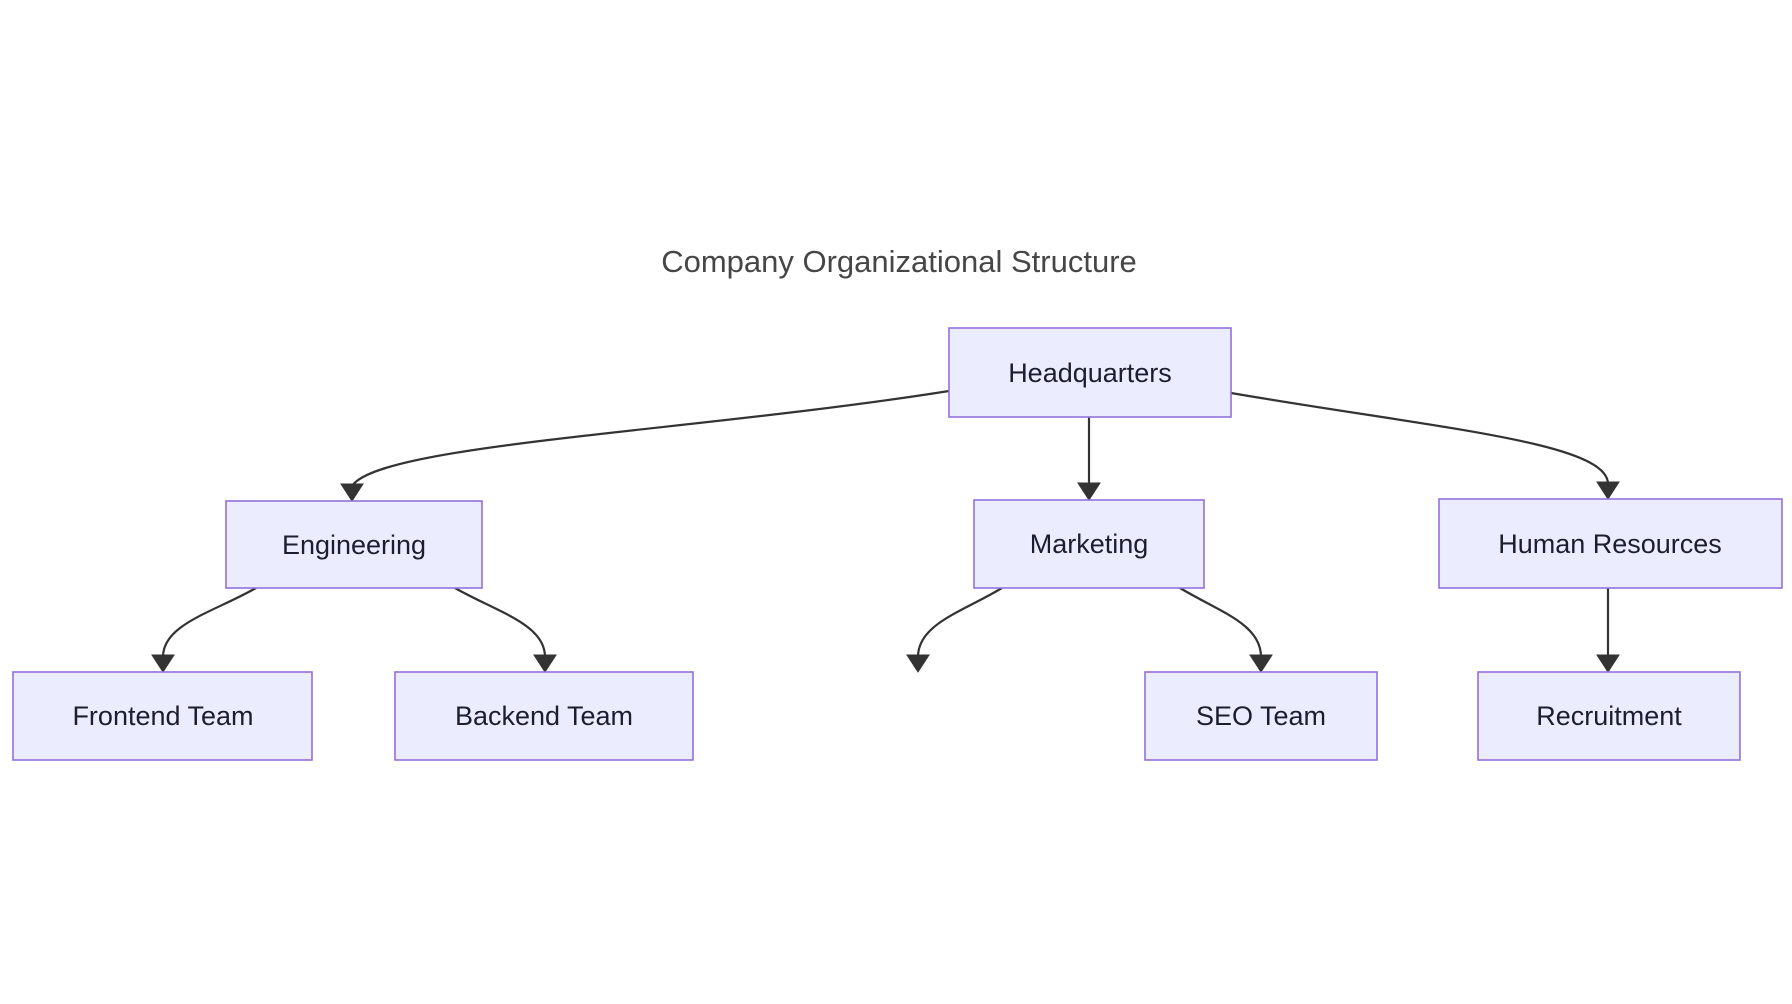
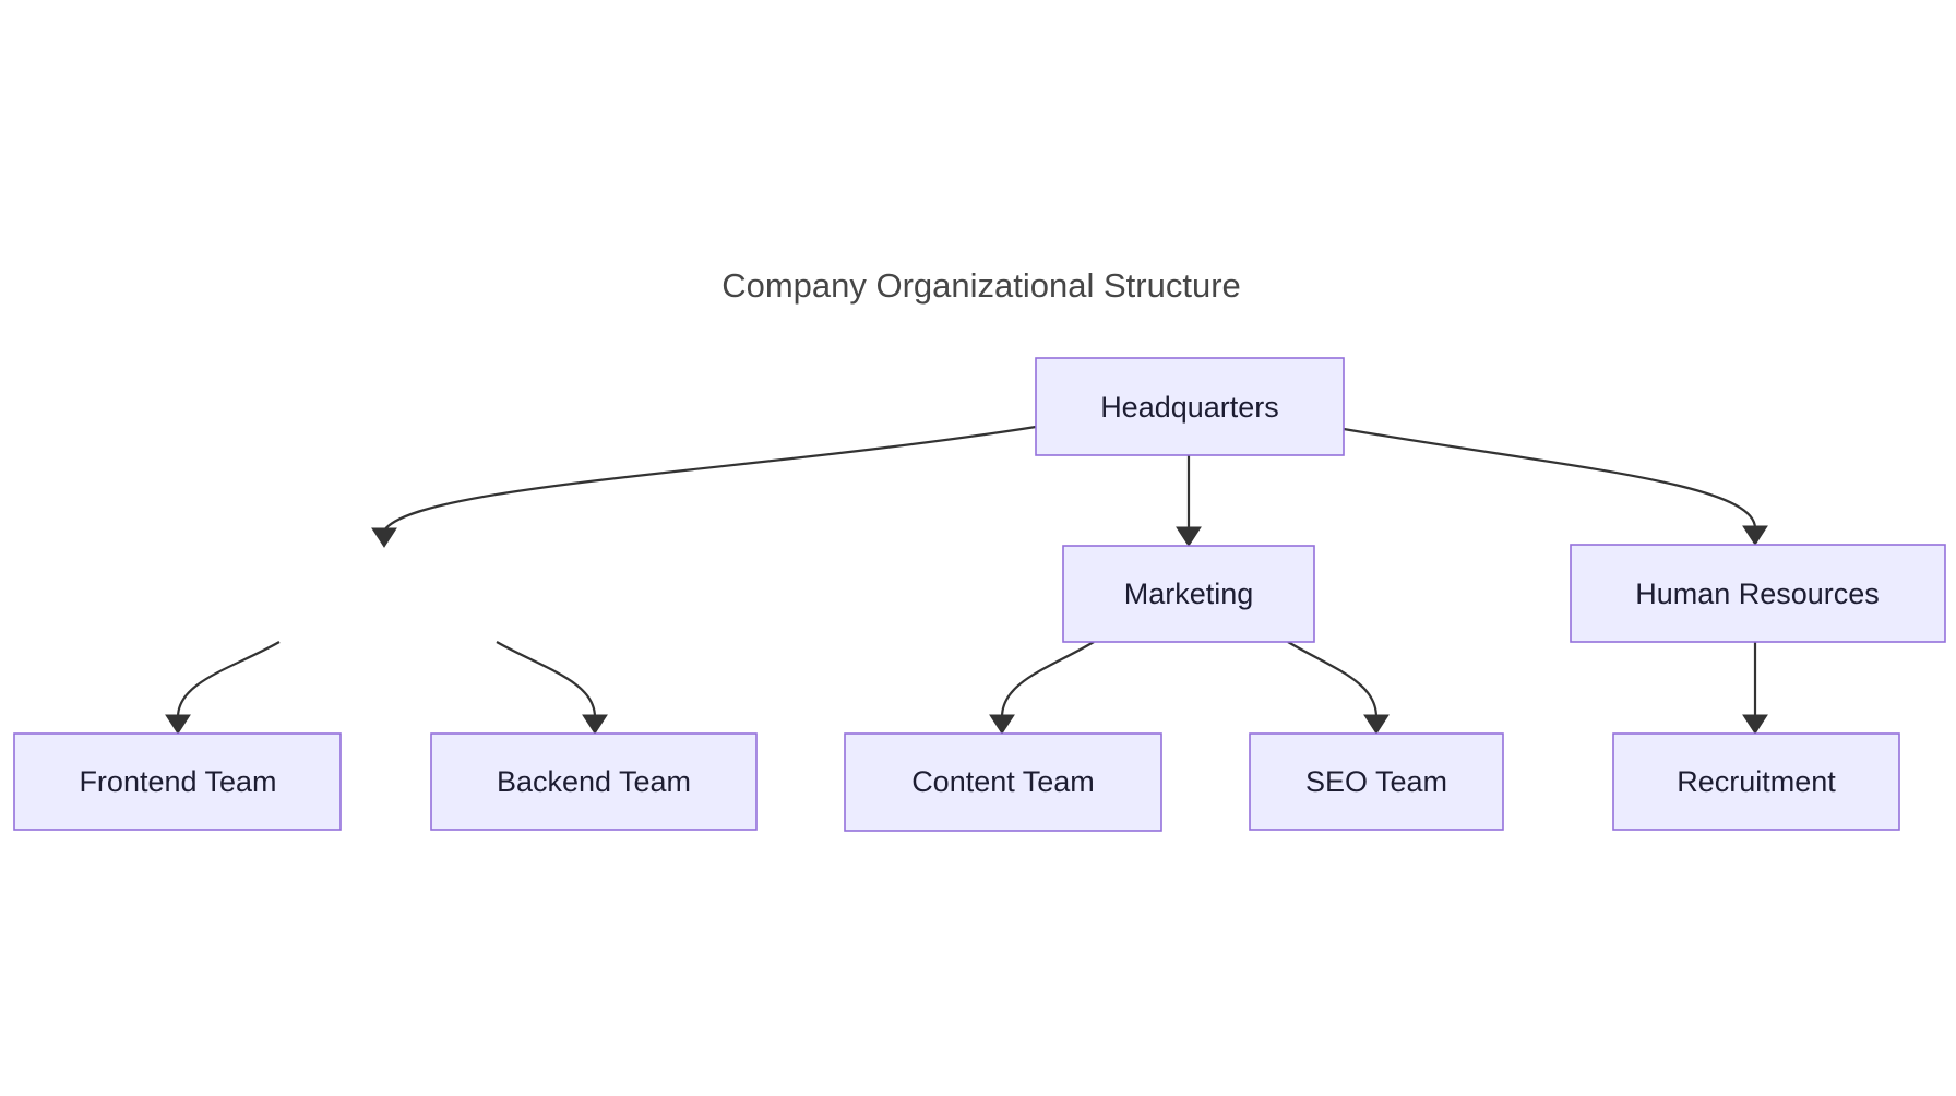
  Company Organizational Structure
  Headquarters
- Engineering
  Marketing
  Human Resources
  Frontend Team
  Backend Team
+ Content Team
  SEO Team
  Recruitment
